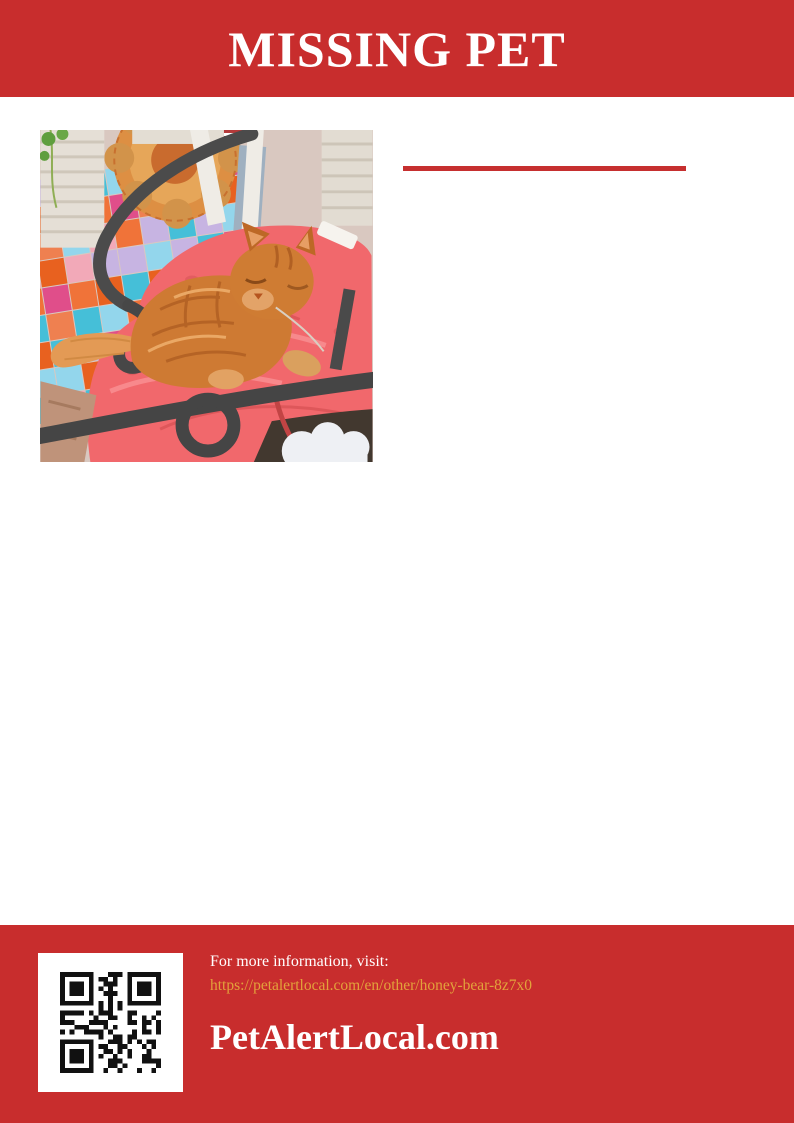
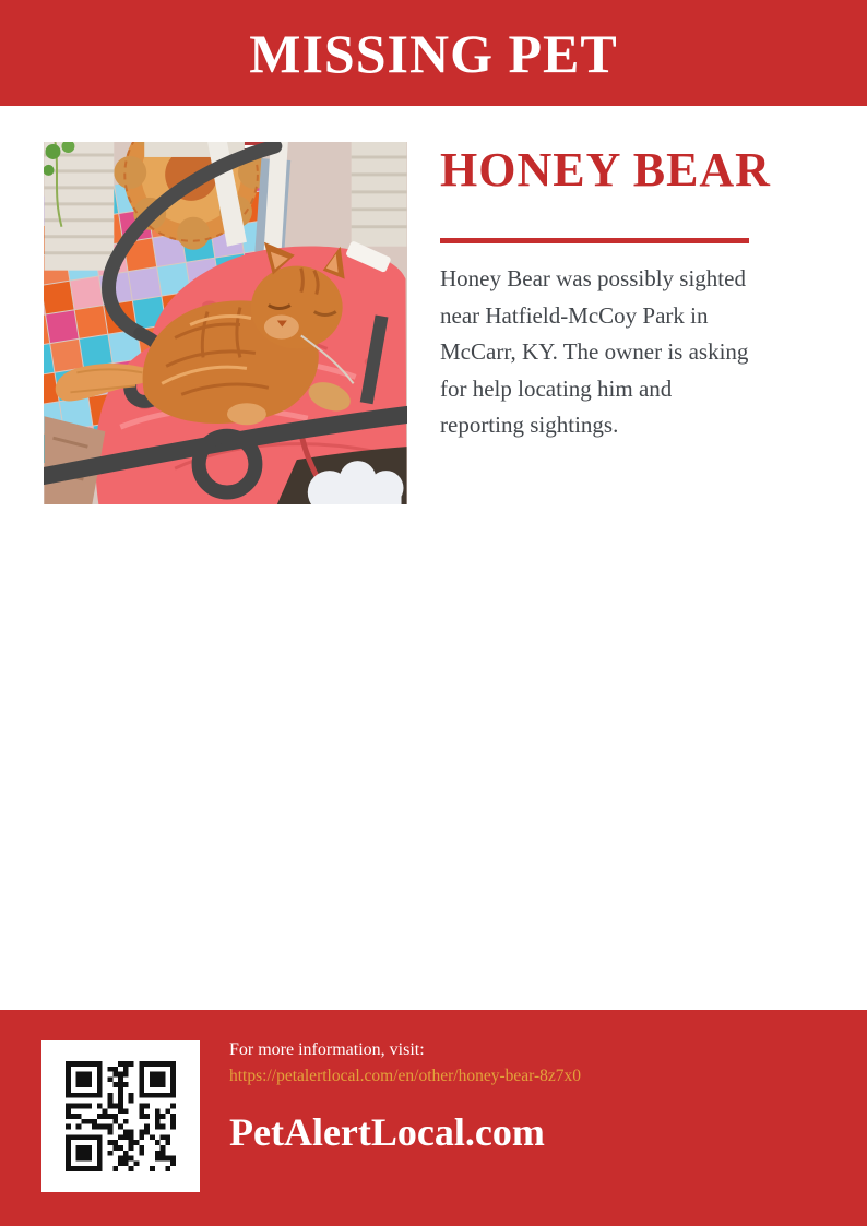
  MISSING PET
+ HONEY BEAR
+ Honey Bear was possibly sighted near Hatfield-McCoy Park in McCarr, KY. The owner is asking for help locating him and reporting sightings.
  For more information, visit:
  https://petalertlocal.com/en/other/honey-bear-8z7x0
  PetAlertLocal.com
